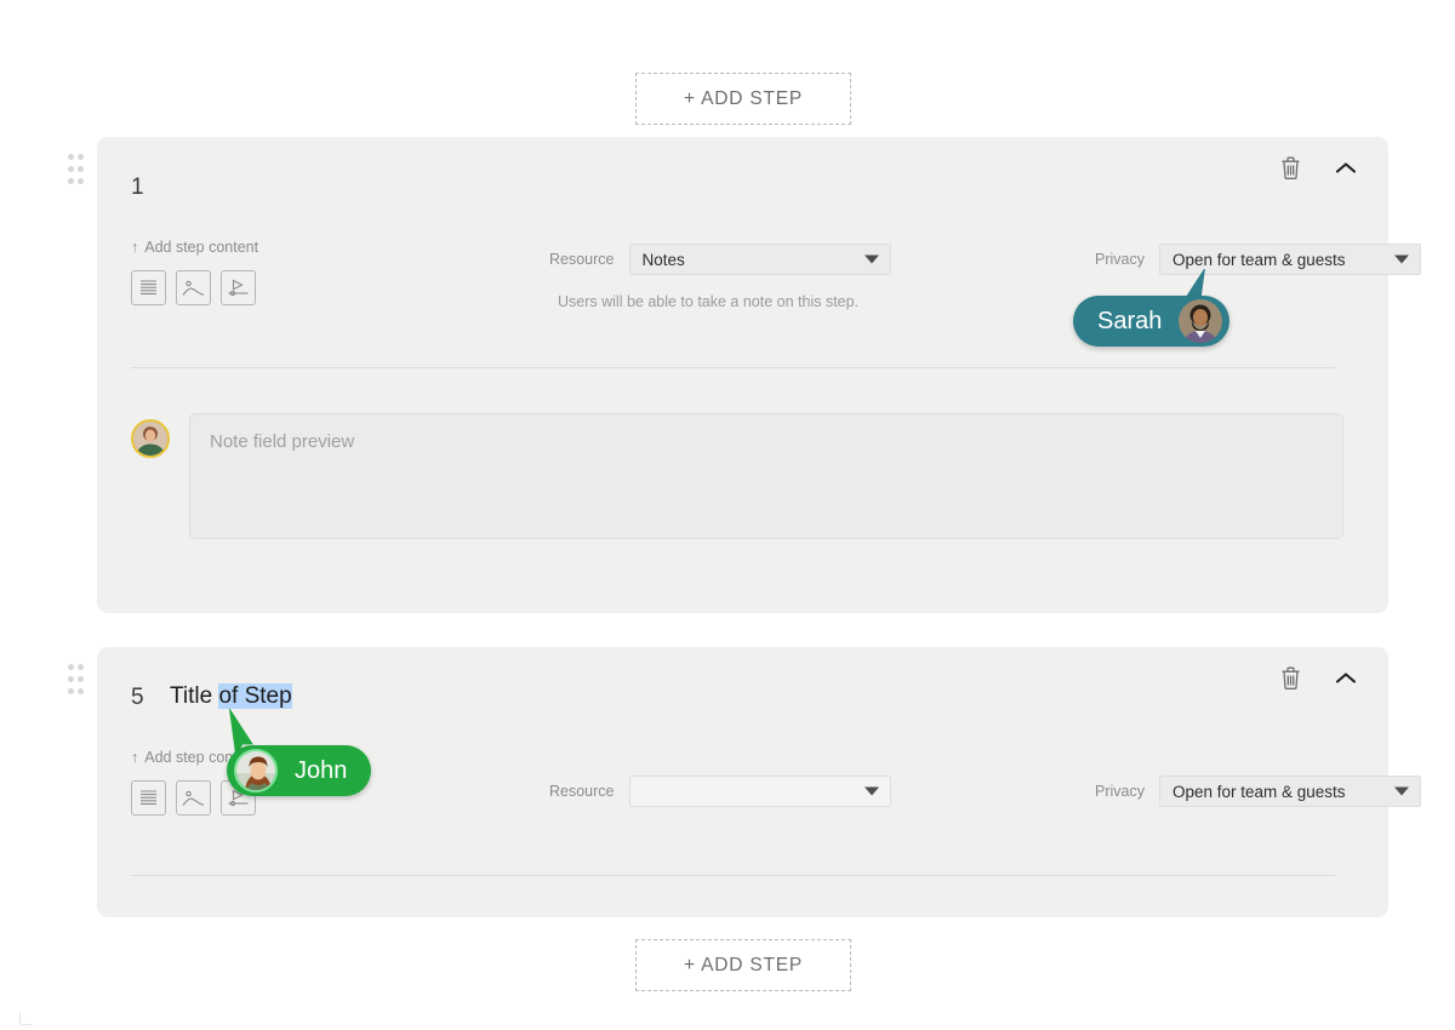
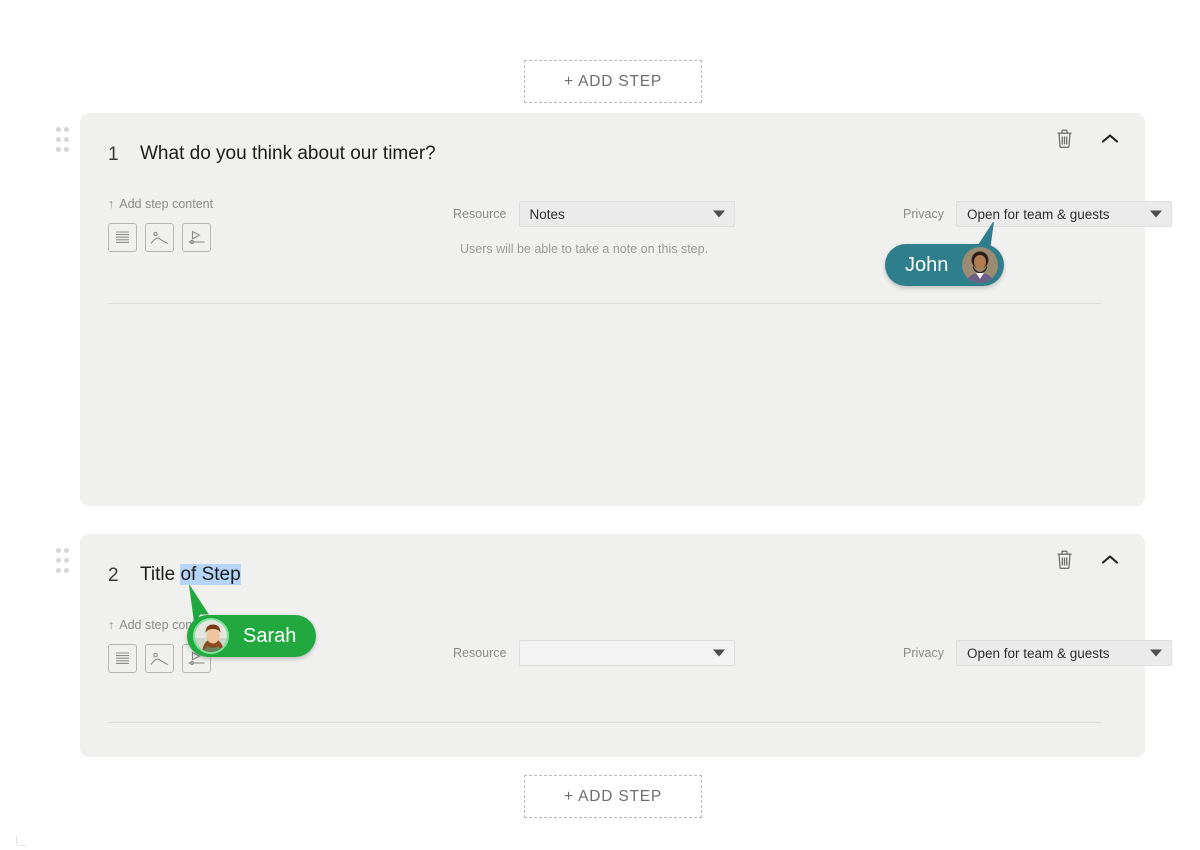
  + ADD STEP
  1
+ What do you think about our timer?
  ↑
  Add step content
  Resource
  Notes
  Users will be able to take a note on this step.
  Privacy
  Open for team & guests
- Note field preview
- Sarah
+ John
- 5
+ 2
  Title of Step
  ↑
  Resource
  Privacy
  Open for team & guests
- John
+ Sarah
  + ADD STEP
